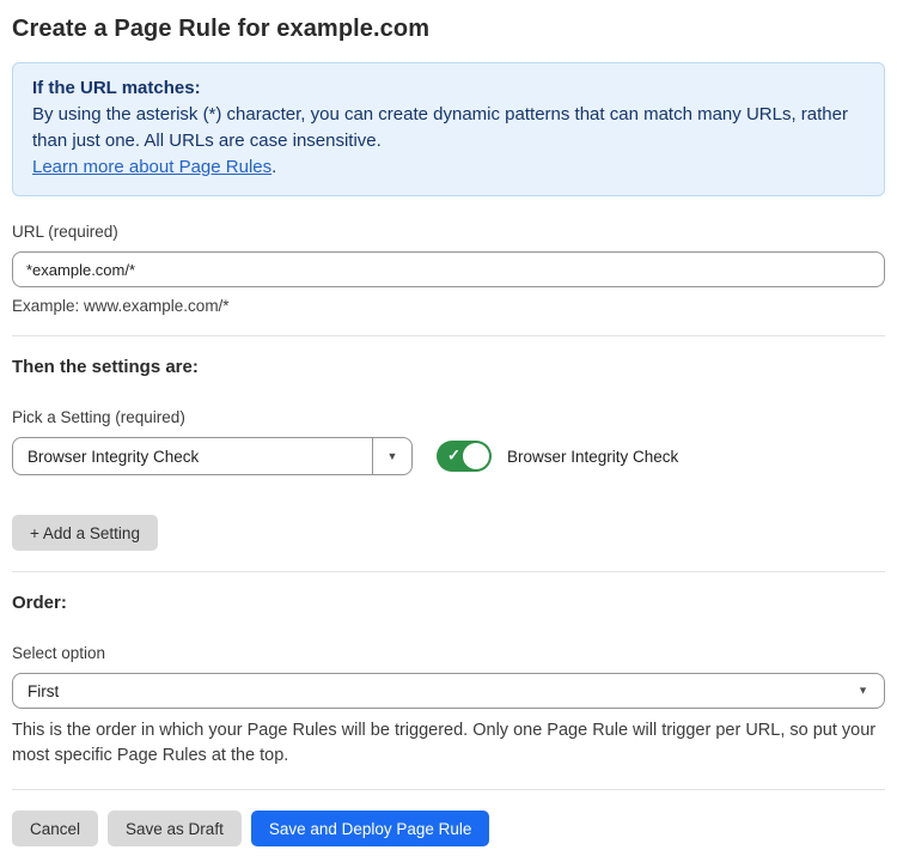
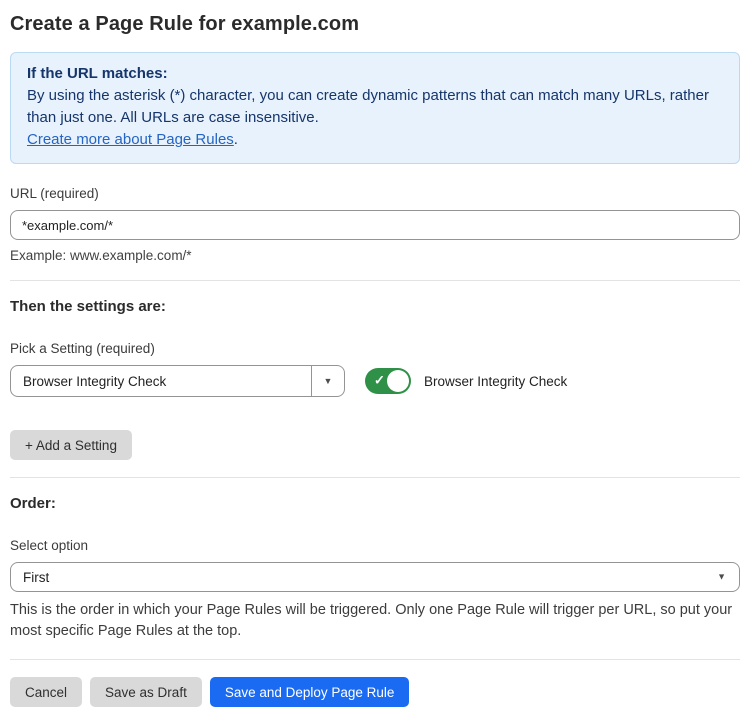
  Create a Page Rule for example.com
  If the URL matches:
  By using the asterisk (*) character, you can create dynamic patterns that can match many URLs, rather than just one. All URLs are case insensitive.
- Learn more about Page Rules.
+ Create more about Page Rules.
  URL (required)
  *example.com/*
  Example: www.example.com/*
  Then the settings are:
  Pick a Setting (required)
  Browser Integrity Check
  ▼
  ✓
  Browser Integrity Check
  + Add a Setting
  Order:
  Select option
  First
  ▼
  This is the order in which your Page Rules will be triggered. Only one Page Rule will trigger per URL, so put your most specific Page Rules at the top.
  Cancel
  Save as Draft
  Save and Deploy Page Rule
